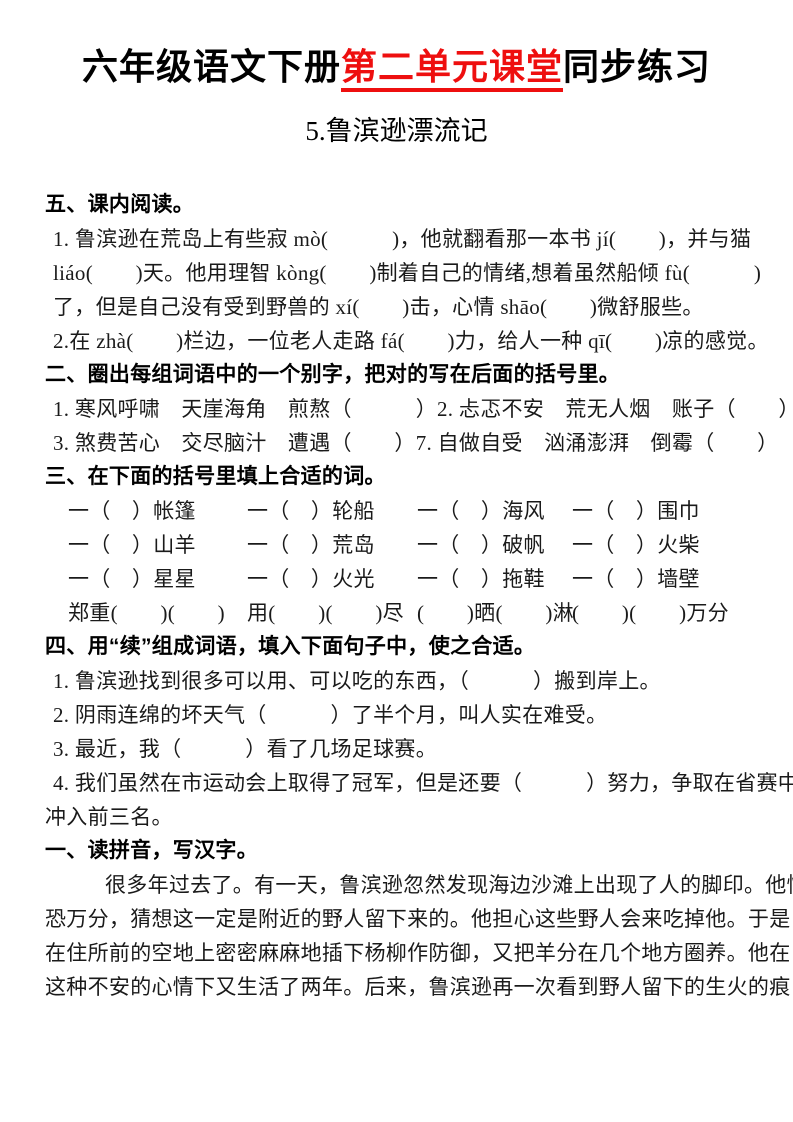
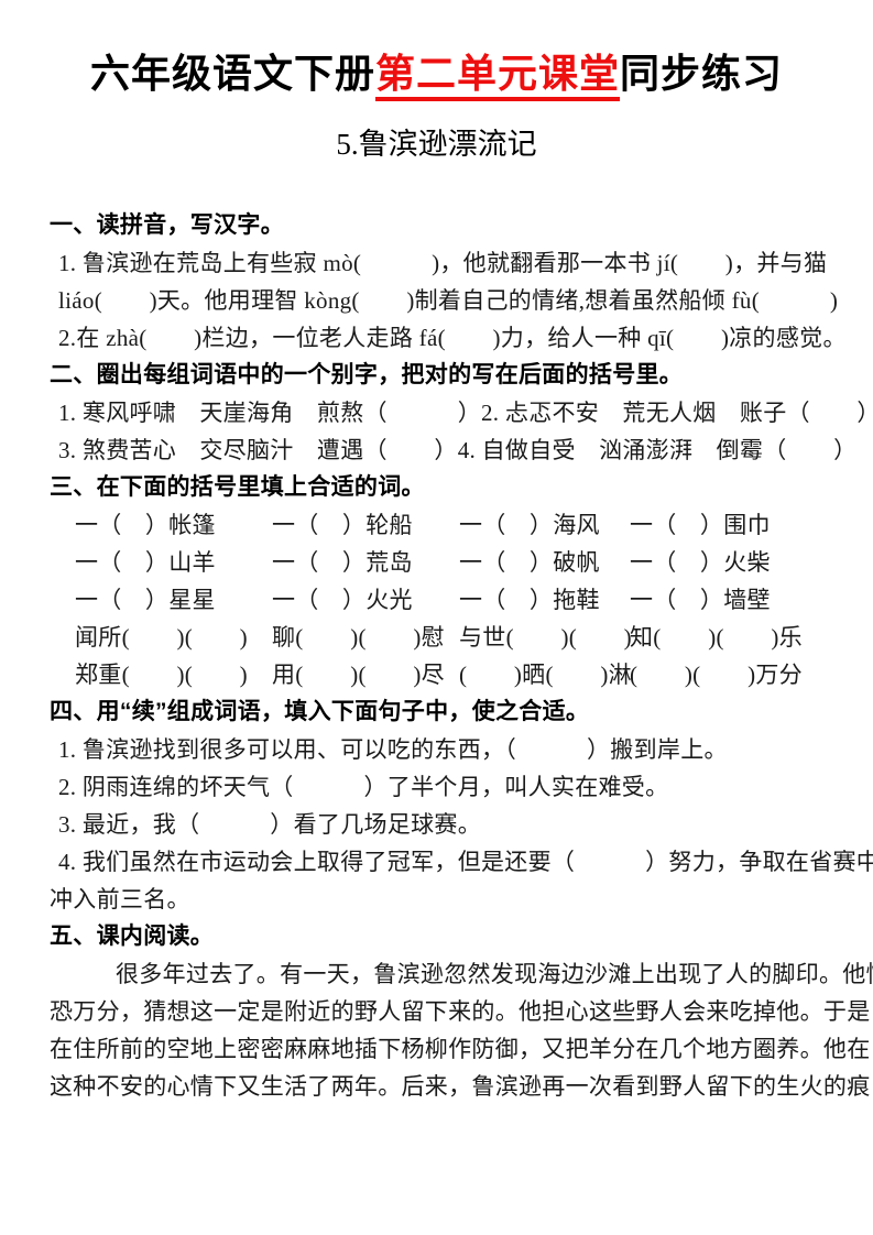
  六年级语文下册第二单元课堂同步练习
  5.鲁滨逊漂流记
- 五、课内阅读。
+ 一、读拼音，写汉字。
  1. 鲁滨逊在荒岛上有些寂 mò( )，他就翻看那一本书 jí( )，并与猫
  liáo( )天。他用理智 kòng( )制着自己的情绪,想着虽然船倾 fù( )
- 了，但是自己没有受到野兽的 xí( )击，心情 shāo( )微舒服些。
  2.在 zhà( )栏边，一位老人走路 fá( )力，给人一种 qī( )凉的感觉。
  二、圈出每组词语中的一个别字，把对的写在后面的括号里。
  1. 寒风呼啸 天崖海角 煎熬（ ）2. 忐忑不安 荒无人烟 账子（ ）
- 3. 煞费苦心 交尽脑汁 遭遇（ ）7. 自做自受 汹涌澎湃 倒霉（ ）
+ 3. 煞费苦心 交尽脑汁 遭遇（ ）4. 自做自受 汹涌澎湃 倒霉（ ）
  三、在下面的括号里填上合适的词。
  一（ ）帐篷
  一（ ）轮船
  一（ ）海风
  一（ ）围巾
  一（ ）山羊
  一（ ）荒岛
  一（ ）破帆
  一（ ）火柴
  一（ ）星星
  一（ ）火光
  一（ ）拖鞋
  一（ ）墙壁
+ 闻所( )( )
+ 聊( )( )慰
+ 与世( )( )
+ 知( )( )乐
  郑重( )( )
  用( )( )尽
  ( )晒( )淋
  ( )( )万分
  四、用“续”组成词语，填入下面句子中，使之合适。
  1. 鲁滨逊找到很多可以用、可以吃的东西，（ ）搬到岸上。
  2. 阴雨连绵的坏天气（ ）了半个月，叫人实在难受。
  3. 最近，我（ ）看了几场足球赛。
  4. 我们虽然在市运动会上取得了冠军，但是还要（ ）努力，争取在省赛中
  冲入前三名。
- 一、读拼音，写汉字。
+ 五、课内阅读。
  很多年过去了。有一天，鲁滨逊忽然发现海边沙滩上出现了人的脚印。他
  恐万分，猜想这一定是附近的野人留下来的。他担心这些野人会来吃掉他。于是
  在住所前的空地上密密麻麻地插下杨柳作防御，又把羊分在几个地方圈养。他在
  这种不安的心情下又生活了两年。后来，鲁滨逊再一次看到野人留下的生火的痕
